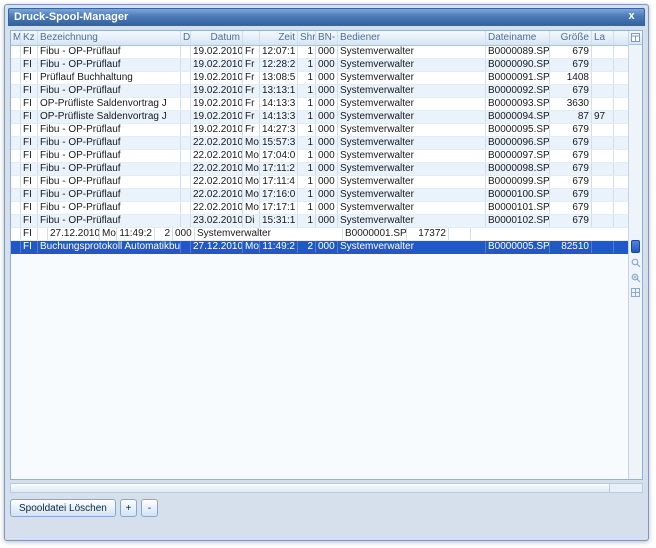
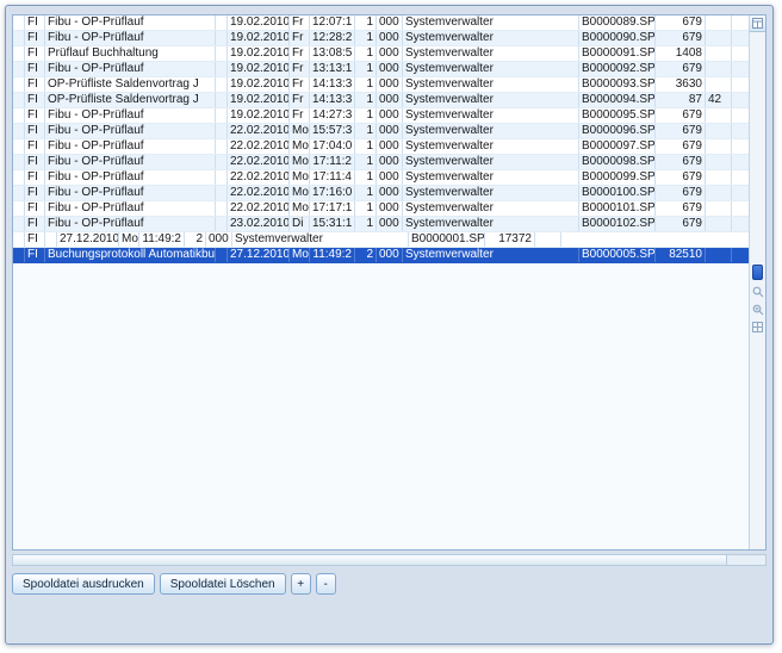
- Druck-Spool-Manager
- x
- M
- Kz
- Bezeichnung
- D
- Datum
- Zeit
- Shr
- BN-
- Bediener
- Dateiname
- Größe
- La
  FI
  Fibu - OP-Prüflauf
  19.02.2010
  Fr
  12:07:1
  1
  000
  Systemverwalter
  B0000089.SP
  679
  FI
  Fibu - OP-Prüflauf
  19.02.2010
  Fr
  12:28:2
  1
  000
  Systemverwalter
  B0000090.SP
  679
  FI
  Prüflauf Buchhaltung
  19.02.2010
  Fr
  13:08:5
  1
  000
  Systemverwalter
  B0000091.SP
  1408
  FI
  Fibu - OP-Prüflauf
  19.02.2010
  Fr
  13:13:1
  1
  000
  Systemverwalter
  B0000092.SP
  679
  FI
  OP-Prüfliste Saldenvortrag J
  19.02.2010
  Fr
  14:13:3
  1
  000
  Systemverwalter
  B0000093.SP
  3630
  FI
  OP-Prüfliste Saldenvortrag J
  19.02.2010
  Fr
  14:13:3
  1
  000
  Systemverwalter
  B0000094.SP
  87
- 97
+ 42
  FI
  Fibu - OP-Prüflauf
  19.02.2010
  Fr
  14:27:3
  1
  000
  Systemverwalter
  B0000095.SP
  679
  FI
  Fibu - OP-Prüflauf
  22.02.2010
  Mo
  15:57:3
  1
  000
  Systemverwalter
  B0000096.SP
  679
  FI
  Fibu - OP-Prüflauf
  22.02.2010
  Mo
  17:04:0
  1
  000
  Systemverwalter
  B0000097.SP
  679
  FI
  Fibu - OP-Prüflauf
  22.02.2010
  Mo
  17:11:2
  1
  000
  Systemverwalter
  B0000098.SP
  679
  FI
  Fibu - OP-Prüflauf
  22.02.2010
  Mo
  17:11:4
  1
  000
  Systemverwalter
  B0000099.SP
  679
  FI
  Fibu - OP-Prüflauf
  22.02.2010
  Mo
  17:16:0
  1
  000
  Systemverwalter
  B0000100.SP
  679
  FI
  Fibu - OP-Prüflauf
  22.02.2010
  Mo
  17:17:1
  1
  000
  Systemverwalter
  B0000101.SP
  679
  FI
  Fibu - OP-Prüflauf
  23.02.2010
  Di
  15:31:1
  1
  000
  Systemverwalter
  B0000102.SP
  679
  FI
  27.12.2010
  Mo
  11:49:2
  2
  000
  Systemverwalter
  B0000001.SP
  17372
  FI
  Buchungsprotokoll Automatikbu
  27.12.2010
  Mo
  11:49:2
  2
  000
  Systemverwalter
  B0000005.SP
  82510
+ Spooldatei ausdrucken
  Spooldatei Löschen
  +
  -
